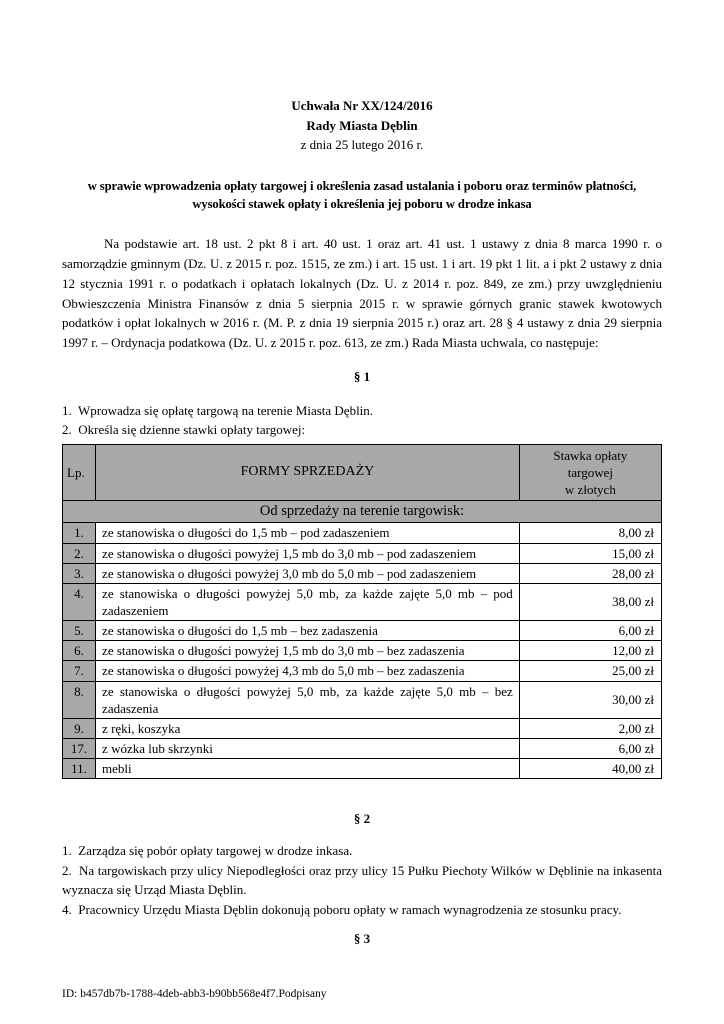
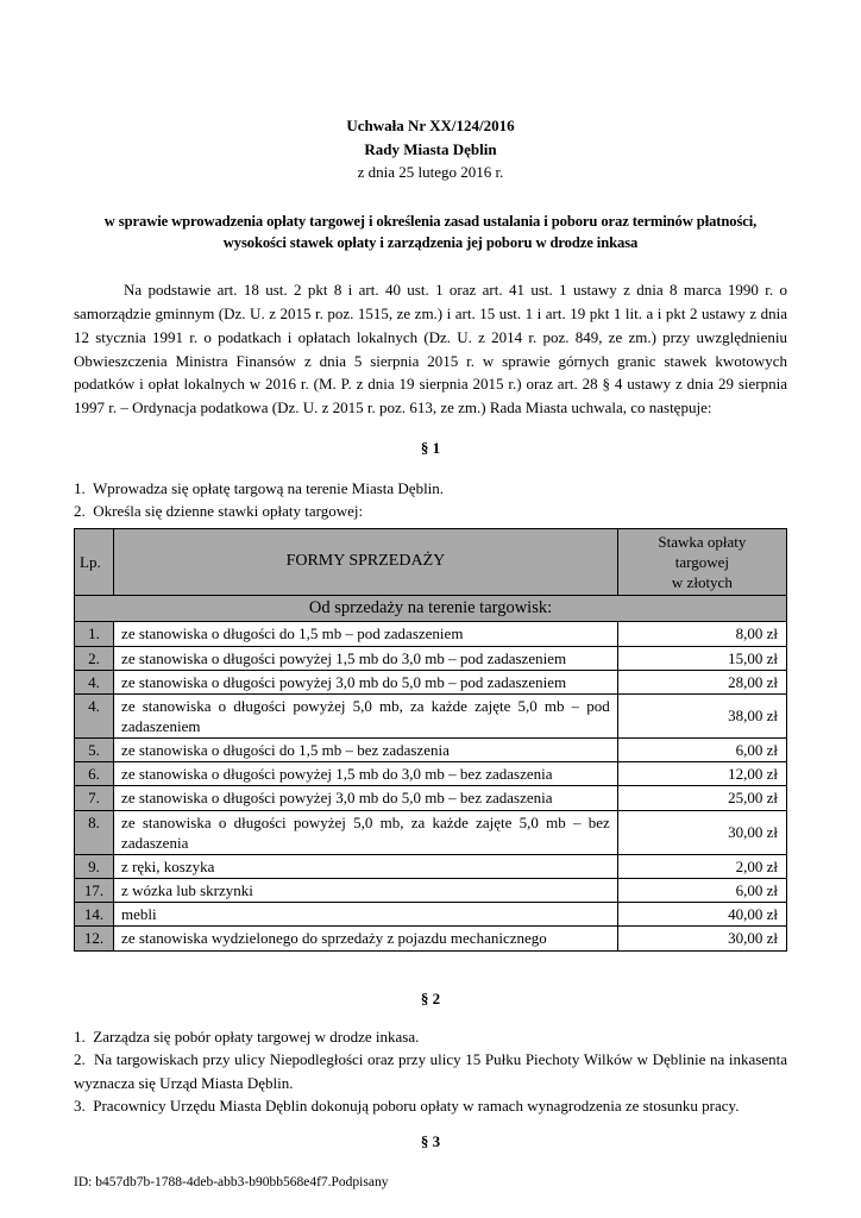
  Uchwała Nr XX/124/2016
  Rady Miasta Dęblin
  z dnia 25 lutego 2016 r.
  w sprawie wprowadzenia opłaty targowej i określenia zasad ustalania i poboru oraz terminów płatności,
- wysokości stawek opłaty i określenia jej poboru w drodze inkasa
+ wysokości stawek opłaty i zarządzenia jej poboru w drodze inkasa
  Na podstawie art. 18 ust. 2 pkt 8 i art. 40 ust. 1 oraz art. 41 ust. 1 ustawy z dnia 8 marca 1990 r. o samorządzie gminnym (Dz. U. z 2015 r. poz. 1515, ze zm.) i art. 15 ust. 1 i art. 19 pkt 1 lit. a i pkt 2 ustawy z dnia 12 stycznia 1991 r. o podatkach i opłatach lokalnych (Dz. U. z 2014 r. poz. 849, ze zm.) przy uwzględnieniu Obwieszczenia Ministra Finansów z dnia 5 sierpnia 2015 r. w sprawie górnych granic stawek kwotowych podatków i opłat lokalnych w 2016 r. (M. P. z dnia 19 sierpnia 2015 r.) oraz art. 28 § 4 ustawy z dnia 29 sierpnia 1997 r. – Ordynacja podatkowa (Dz. U. z 2015 r. poz. 613, ze zm.) Rada Miasta uchwala, co następuje:
  § 1
  1. Wprowadza się opłatę targową na terenie Miasta Dęblin.
  2. Określa się dzienne stawki opłaty targowej:
  Lp.	FORMY SPRZEDAŻY	Stawka opłaty targowej w złotych
  Od sprzedaży na terenie targowisk:
  1.	ze stanowiska o długości do 1,5 mb – pod zadaszeniem	8,00 zł
  2.	ze stanowiska o długości powyżej 1,5 mb do 3,0 mb – pod zadaszeniem	15,00 zł
- 3.	ze stanowiska o długości powyżej 3,0 mb do 5,0 mb – pod zadaszeniem	28,00 zł
+ 4.	ze stanowiska o długości powyżej 3,0 mb do 5,0 mb – pod zadaszeniem	28,00 zł
  4.	ze stanowiska o długości powyżej 5,0 mb, za każde zajęte 5,0 mb – pod zadaszeniem	38,00 zł
  5.	ze stanowiska o długości do 1,5 mb – bez zadaszenia	6,00 zł
  6.	ze stanowiska o długości powyżej 1,5 mb do 3,0 mb – bez zadaszenia	12,00 zł
- 7.	ze stanowiska o długości powyżej 4,3 mb do 5,0 mb – bez zadaszenia	25,00 zł
+ 7.	ze stanowiska o długości powyżej 3,0 mb do 5,0 mb – bez zadaszenia	25,00 zł
  8.	ze stanowiska o długości powyżej 5,0 mb, za każde zajęte 5,0 mb – bez zadaszenia	30,00 zł
  9.	z ręki, koszyka	2,00 zł
  17.	z wózka lub skrzynki	6,00 zł
- 11.	mebli	40,00 zł
+ 14.	mebli	40,00 zł
+ 12.	ze stanowiska wydzielonego do sprzedaży z pojazdu mechanicznego	30,00 zł
  § 2
  1. Zarządza się pobór opłaty targowej w drodze inkasa.
  2. Na targowiskach przy ulicy Niepodległości oraz przy ulicy 15 Pułku Piechoty Wilków w Dęblinie na inkasenta wyznacza się Urząd Miasta Dęblin.
- 4. Pracownicy Urzędu Miasta Dęblin dokonują poboru opłaty w ramach wynagrodzenia ze stosunku pracy.
+ 3. Pracownicy Urzędu Miasta Dęblin dokonują poboru opłaty w ramach wynagrodzenia ze stosunku pracy.
  § 3
  ID: b457db7b-1788-4deb-abb3-b90bb568e4f7.Podpisany
